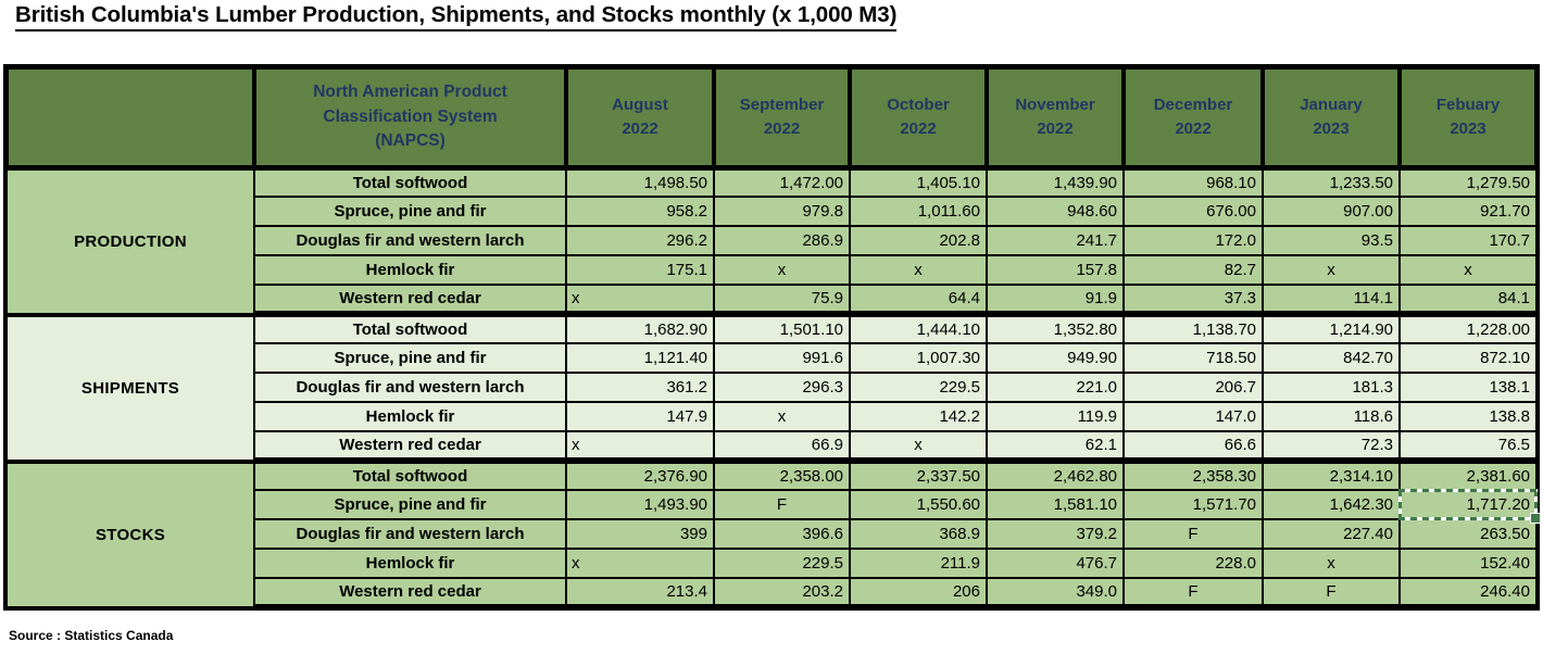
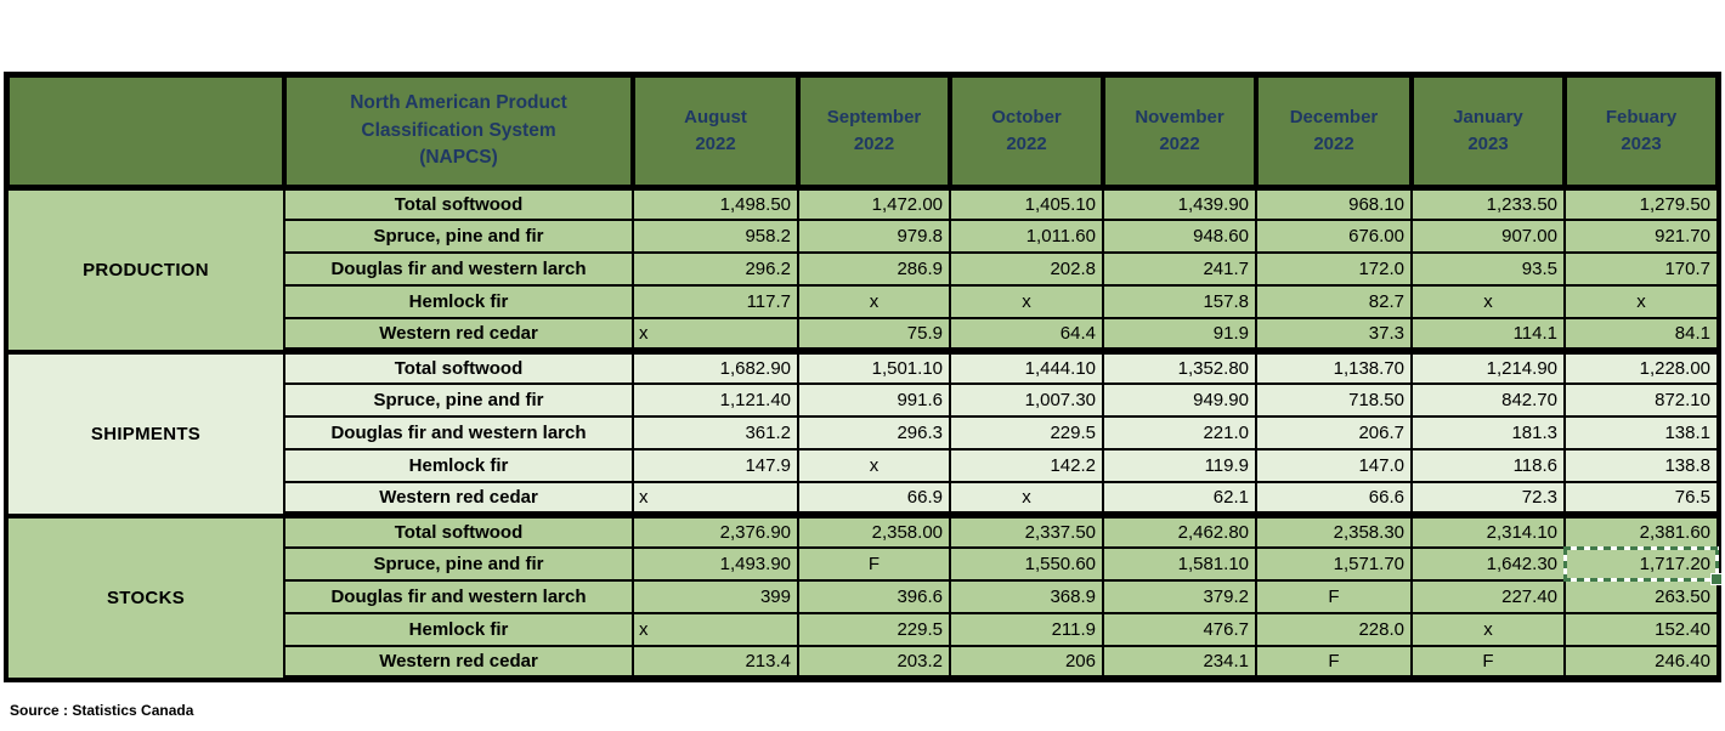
- British Columbia's Lumber Production, Shipments, and Stocks monthly (x 1,000 M3)
  	North American ProductClassification System(NAPCS)	August2022	September2022	October2022	November2022	December2022	January2023	Febuary2023
  PRODUCTION	Total softwood	1,498.50	1,472.00	1,405.10	1,439.90	968.10	1,233.50	1,279.50
  Spruce, pine and fir	958.2	979.8	1,011.60	948.60	676.00	907.00	921.70
  Douglas fir and western larch	296.2	286.9	202.8	241.7	172.0	93.5	170.7
- Hemlock fir	175.1	x	x	157.8	82.7	x	x
+ Hemlock fir	117.7	x	x	157.8	82.7	x	x
  Western red cedar	x	75.9	64.4	91.9	37.3	114.1	84.1
  SHIPMENTS	Total softwood	1,682.90	1,501.10	1,444.10	1,352.80	1,138.70	1,214.90	1,228.00
  Spruce, pine and fir	1,121.40	991.6	1,007.30	949.90	718.50	842.70	872.10
  Douglas fir and western larch	361.2	296.3	229.5	221.0	206.7	181.3	138.1
  Hemlock fir	147.9	x	142.2	119.9	147.0	118.6	138.8
  Western red cedar	x	66.9	x	62.1	66.6	72.3	76.5
  STOCKS	Total softwood	2,376.90	2,358.00	2,337.50	2,462.80	2,358.30	2,314.10	2,381.60
  Spruce, pine and fir	1,493.90	F	1,550.60	1,581.10	1,571.70	1,642.30	1,717.20
  Douglas fir and western larch	399	396.6	368.9	379.2	F	227.40	263.50
  Hemlock fir	x	229.5	211.9	476.7	228.0	x	152.40
- Western red cedar	213.4	203.2	206	349.0	F	F	246.40
+ Western red cedar	213.4	203.2	206	234.1	F	F	246.40
  Source : Statistics Canada
